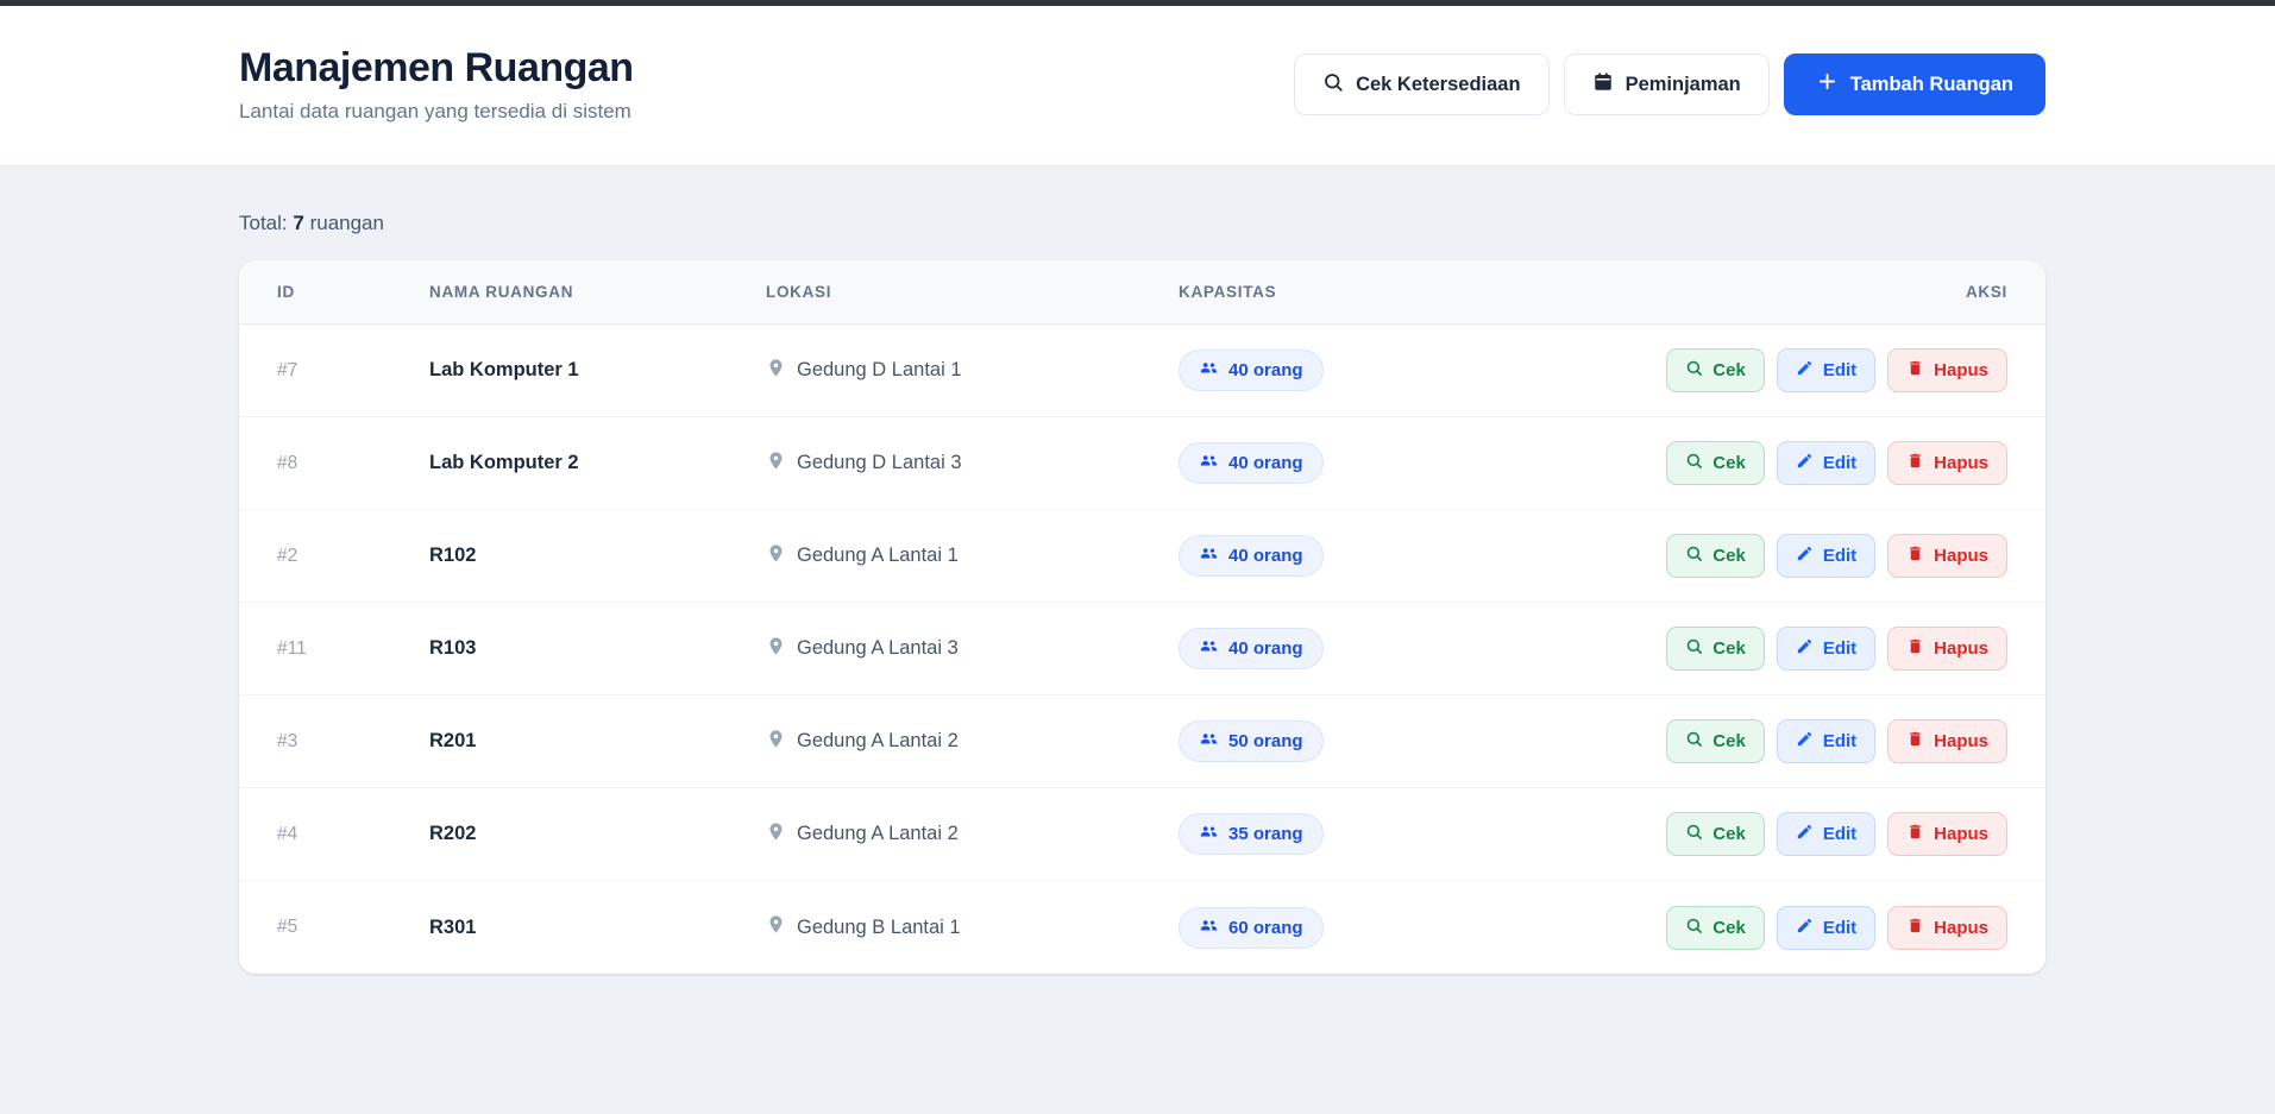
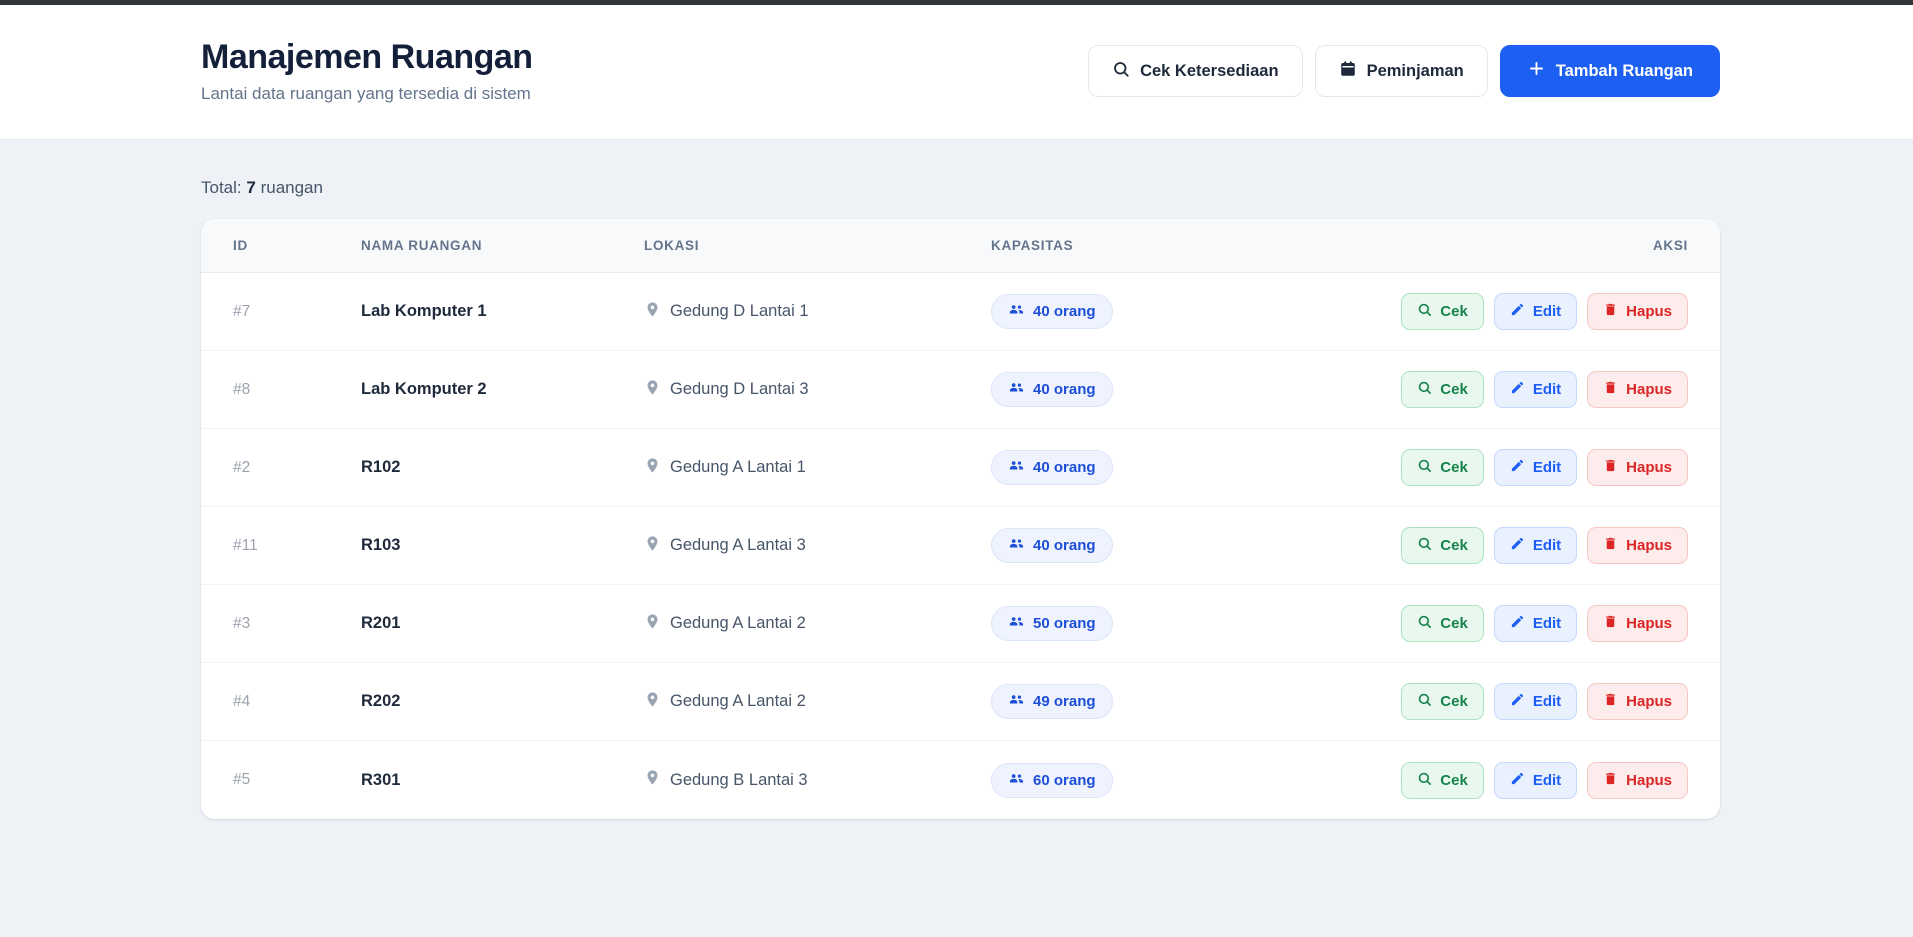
  Manajemen Ruangan
  Lantai data ruangan yang tersedia di sistem
  Cek Ketersediaan
  Peminjaman
  Tambah Ruangan
  Total: 7 ruangan
  ID
  NAMA RUANGAN
  LOKASI
  KAPASITAS
  AKSI
  #7
  Lab Komputer 1
  Gedung D Lantai 1
  40 orang
  Cek
  Edit
  Hapus
  #8
  Lab Komputer 2
  Gedung D Lantai 3
  40 orang
  Cek
  Edit
  Hapus
  #2
  R102
  Gedung A Lantai 1
  40 orang
  Cek
  Edit
  Hapus
  #11
  R103
  Gedung A Lantai 3
  40 orang
  Cek
  Edit
  Hapus
  #3
  R201
  Gedung A Lantai 2
  50 orang
  Cek
  Edit
  Hapus
  #4
  R202
  Gedung A Lantai 2
- 35 orang
+ 49 orang
  Cek
  Edit
  Hapus
  #5
  R301
- Gedung B Lantai 1
+ Gedung B Lantai 3
  60 orang
  Cek
  Edit
  Hapus
